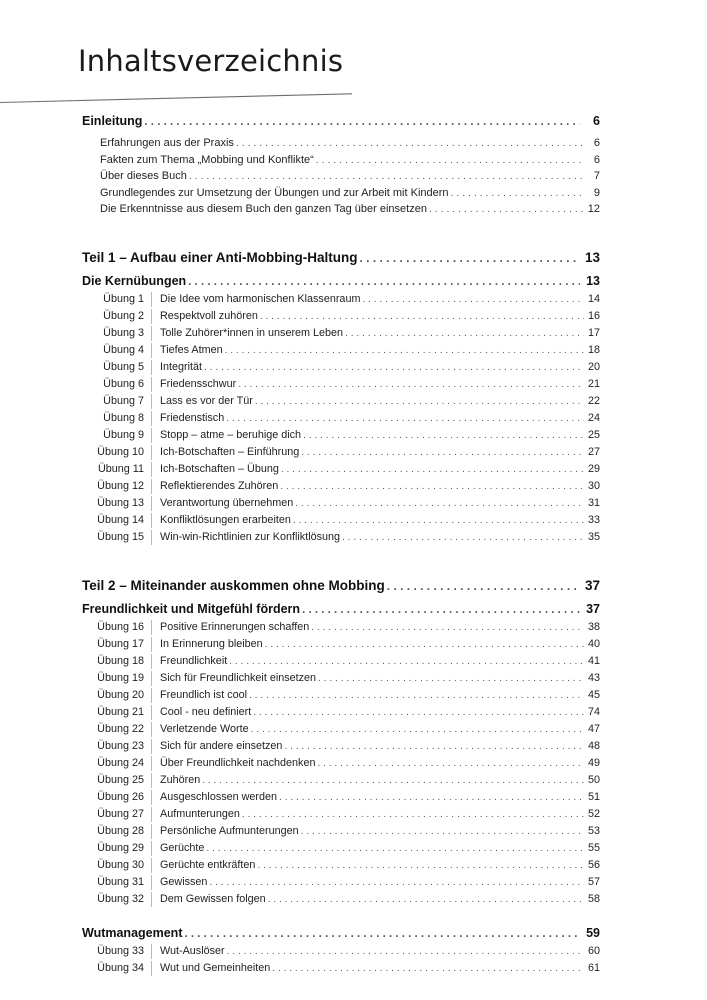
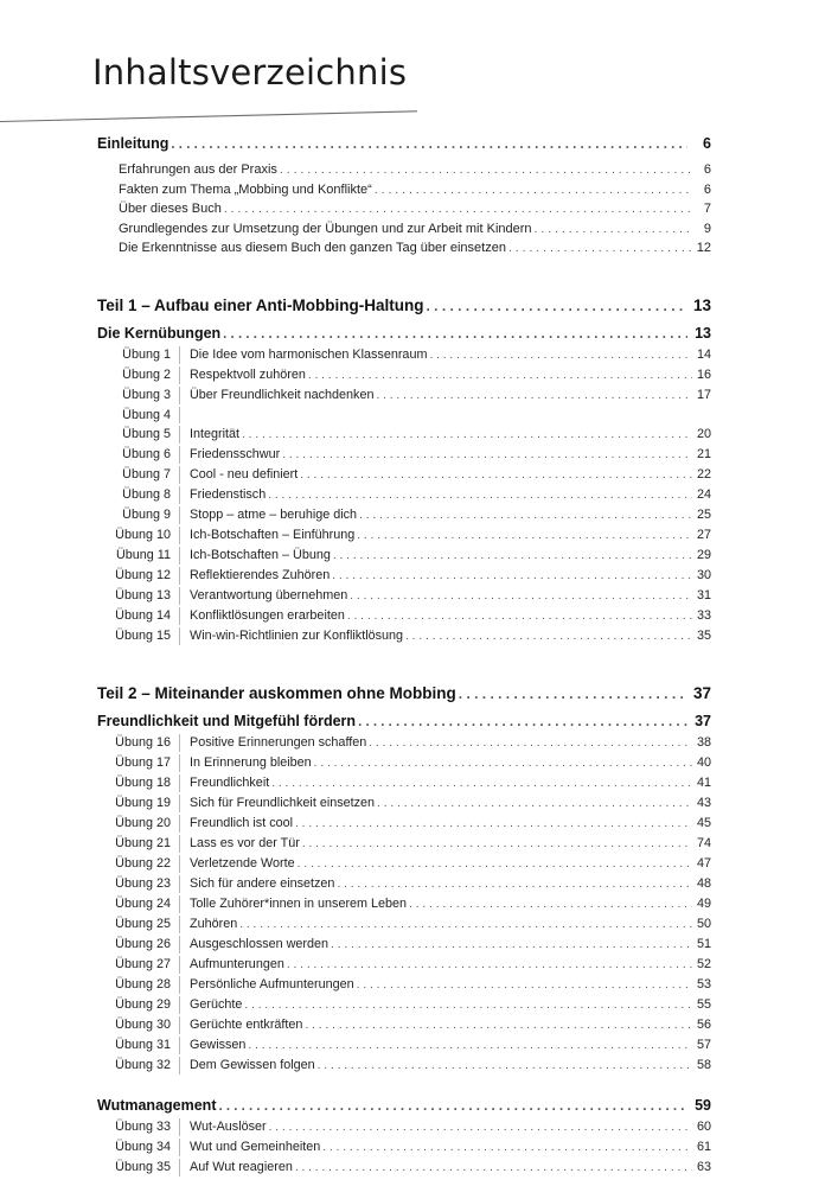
  Inhaltsverzeichnis
  Einleitung
  6
  Erfahrungen aus der Praxis
  6
  Fakten zum Thema „Mobbing und Konflikte“
  6
  Über dieses Buch
  7
  Grundlegendes zur Umsetzung der Übungen und zur Arbeit mit Kindern
  9
  Die Erkenntnisse aus diesem Buch den ganzen Tag über einsetzen
  12
  Teil 1 – Aufbau einer Anti-Mobbing-Haltung
  13
  Die Kernübungen
  13
  Übung 1
  Die Idee vom harmonischen Klassenraum
  14
  Übung 2
  Respektvoll zuhören
  16
  Übung 3
- Tolle Zuhörer*innen in unserem Leben
+ Über Freundlichkeit nachdenken
  17
  Übung 4
- Tiefes Atmen
- 18
  Übung 5
  Integrität
  20
  Übung 6
  Friedensschwur
  21
  Übung 7
- Lass es vor der Tür
+ Cool - neu definiert
  22
  Übung 8
  Friedenstisch
  24
  Übung 9
  Stopp – atme – beruhige dich
  25
  Übung 10
  Ich-Botschaften – Einführung
  27
  Übung 11
  Ich-Botschaften – Übung
  29
  Übung 12
  Reflektierendes Zuhören
  30
  Übung 13
  Verantwortung übernehmen
  31
  Übung 14
  Konfliktlösungen erarbeiten
  33
  Übung 15
  Win-win-Richtlinien zur Konfliktlösung
  35
  Teil 2 – Miteinander auskommen ohne Mobbing
  37
  Freundlichkeit und Mitgefühl fördern
  37
  Übung 16
  Positive Erinnerungen schaffen
  38
  Übung 17
  In Erinnerung bleiben
  40
  Übung 18
  Freundlichkeit
  41
  Übung 19
  Sich für Freundlichkeit einsetzen
  43
  Übung 20
  Freundlich ist cool
  45
  Übung 21
- Cool - neu definiert
+ Lass es vor der Tür
  74
  Übung 22
  Verletzende Worte
  47
  Übung 23
  Sich für andere einsetzen
  48
  Übung 24
- Über Freundlichkeit nachdenken
+ Tolle Zuhörer*innen in unserem Leben
  49
  Übung 25
  Zuhören
  50
  Übung 26
  Ausgeschlossen werden
  51
  Übung 27
  Aufmunterungen
  52
  Übung 28
  Persönliche Aufmunterungen
  53
  Übung 29
  Gerüchte
  55
  Übung 30
  Gerüchte entkräften
  56
  Übung 31
  Gewissen
  57
  Übung 32
  Dem Gewissen folgen
  58
  Wutmanagement
  59
  Übung 33
  Wut-Auslöser
  60
  Übung 34
  Wut und Gemeinheiten
  61
+ Übung 35
+ Auf Wut reagieren
+ 63
